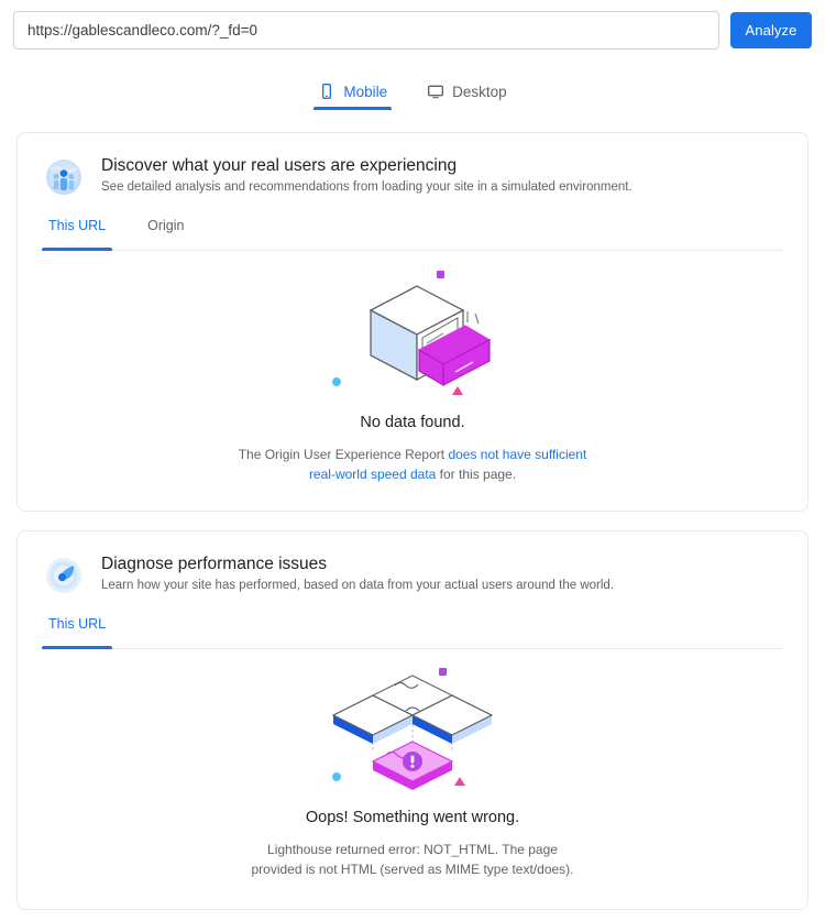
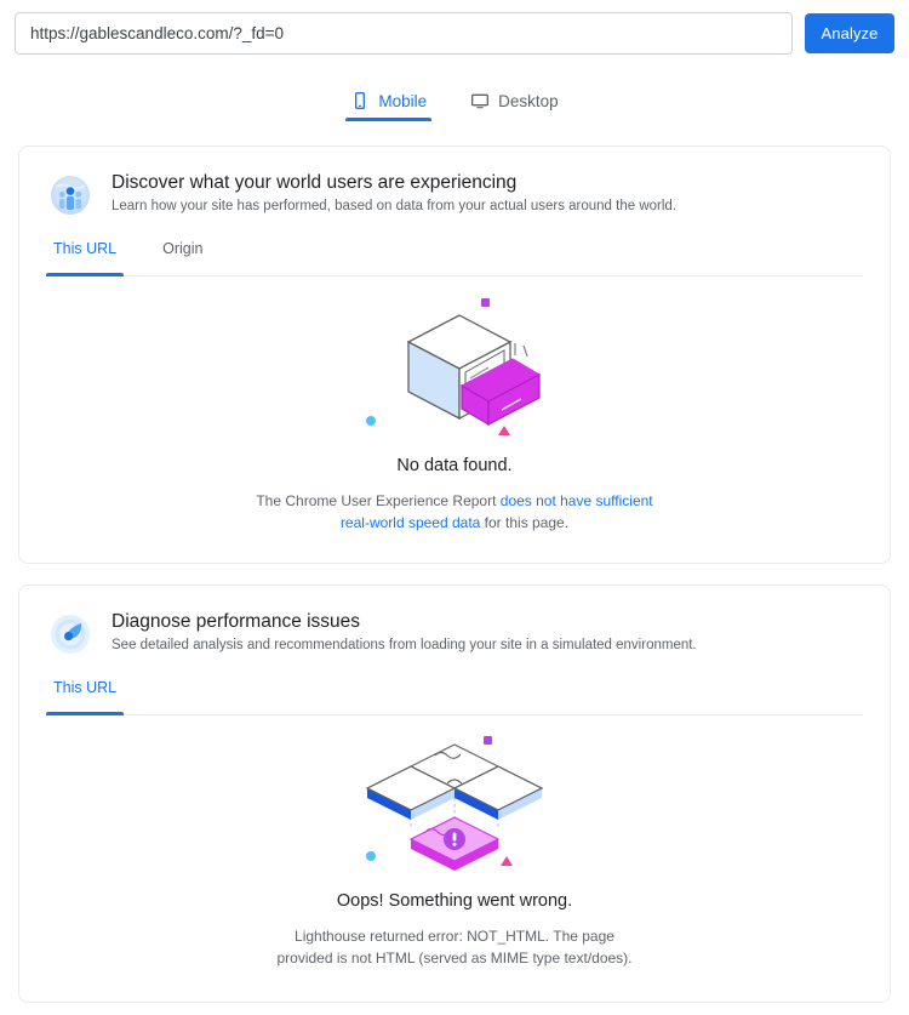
  https://gablescandleco.com/?_fd=0
  Analyze
  Mobile
  Desktop
- Discover what your real users are experiencing
+ Discover what your world users are experiencing
- See detailed analysis and recommendations from loading your site in a simulated environment.
+ Learn how your site has performed, based on data from your actual users around the world.
  This URL
  Origin
  No data found.
- The Origin User Experience Report does not have sufficient real-world speed data for this page.
+ The Chrome User Experience Report does not have sufficient real-world speed data for this page.
  Diagnose performance issues
- Learn how your site has performed, based on data from your actual users around the world.
+ See detailed analysis and recommendations from loading your site in a simulated environment.
  This URL
  Oops! Something went wrong.
  Lighthouse returned error: NOT_HTML. The page
  provided is not HTML (served as MIME type text/does).
